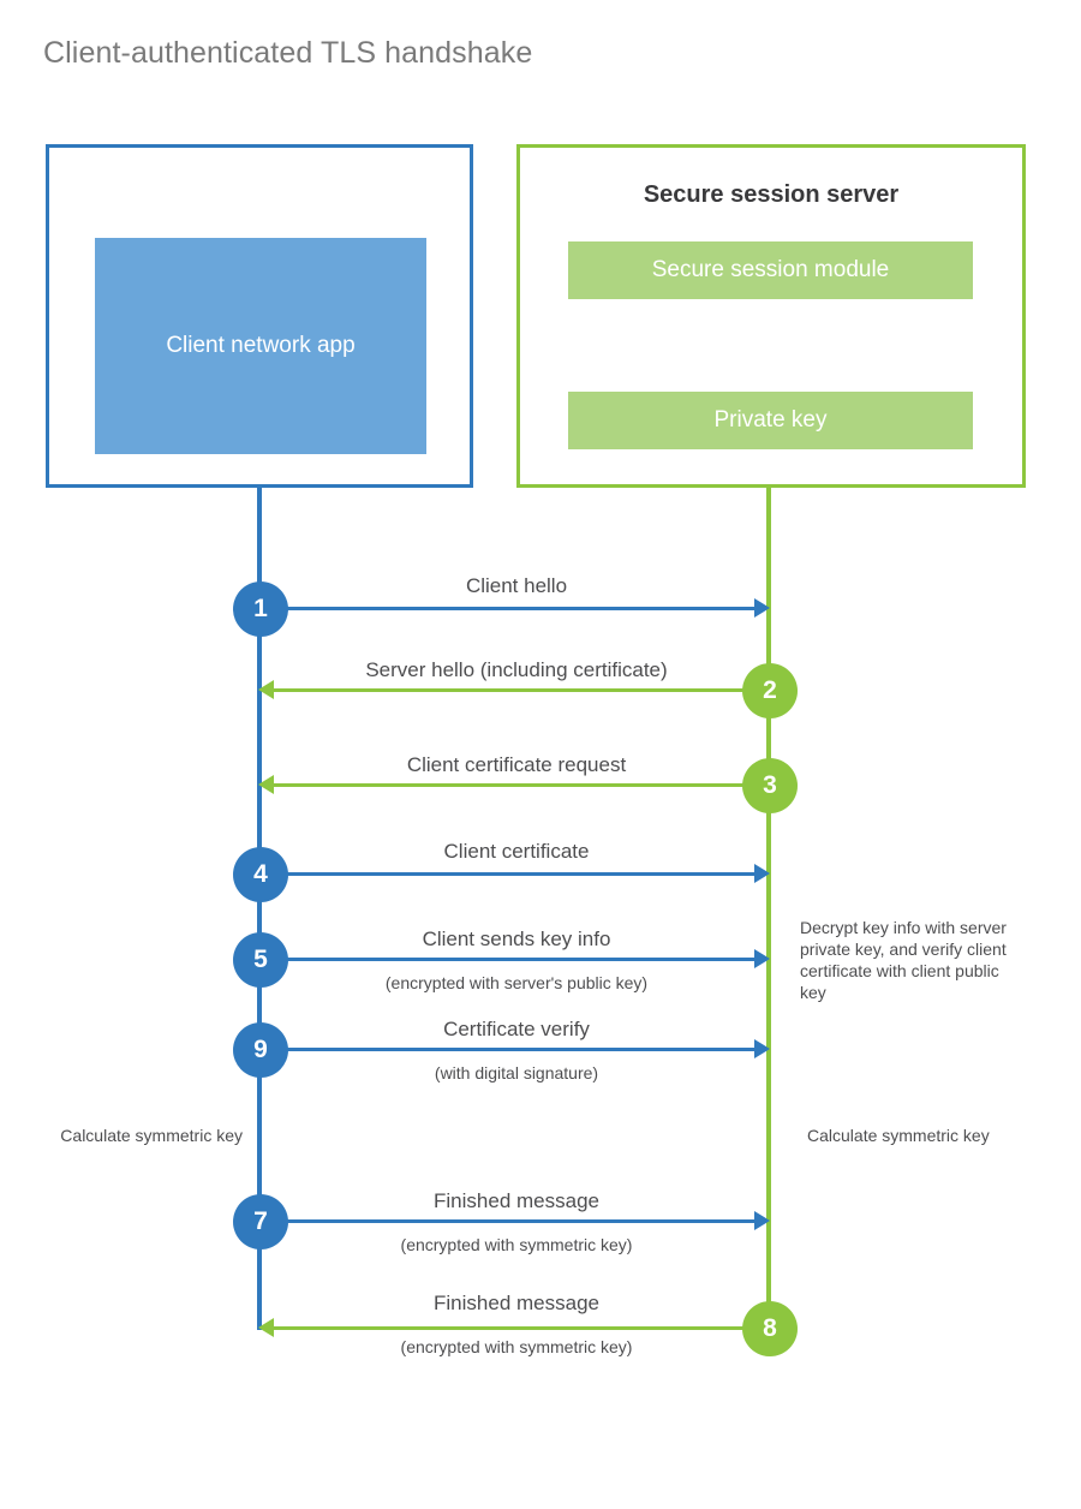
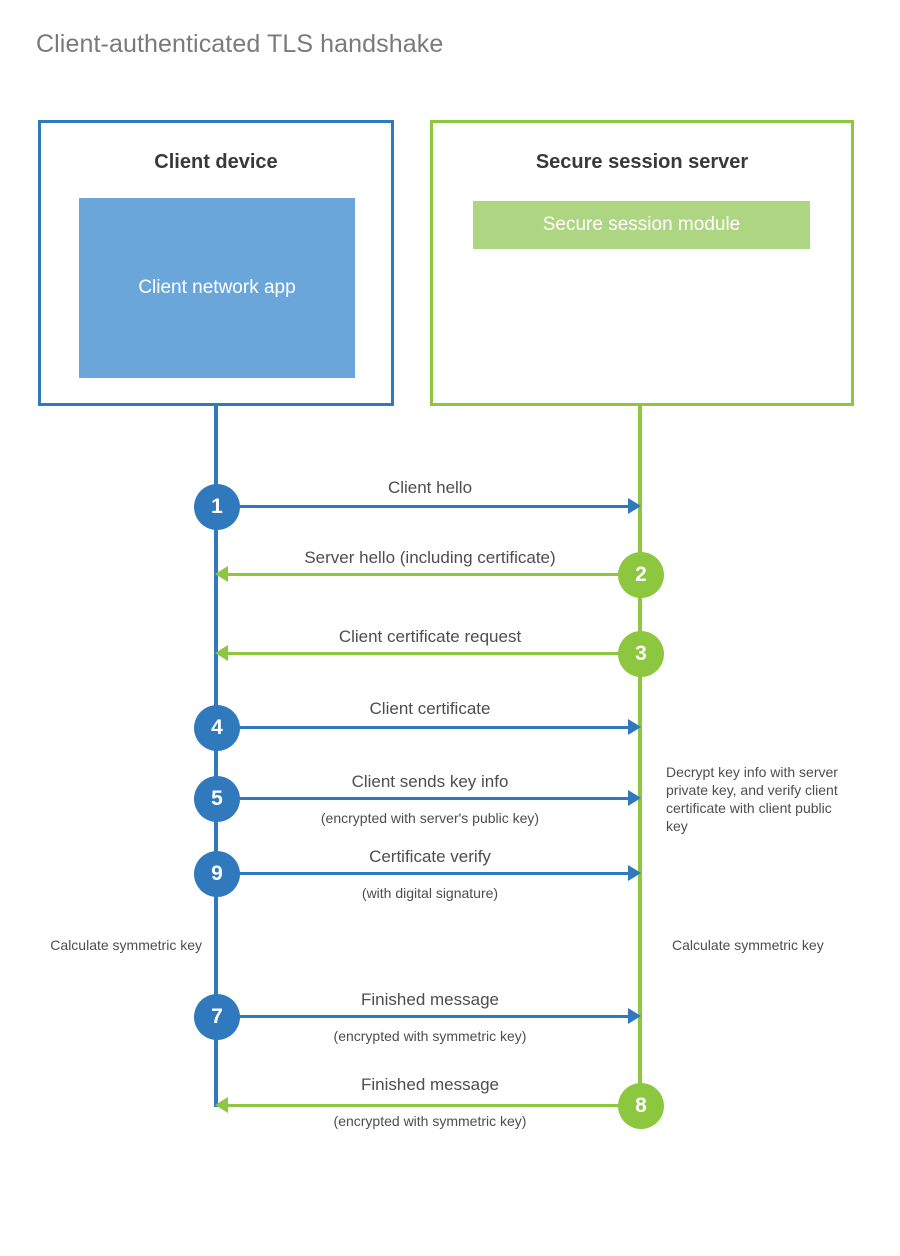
  Client-authenticated TLS handshake
+ Client device
  Client network app
  Secure session server
  Secure session module
- Private key
  1
  Client hello
  2
  Server hello (including certificate)
  3
  Client certificate request
  4
  Client certificate
  5
  Client sends key info
  (encrypted with server's public key)
  9
  Certificate verify
  (with digital signature)
  7
  Finished message
  (encrypted with symmetric key)
  8
  Finished message
  (encrypted with symmetric key)
  Decrypt key info with server private key, and verify client certificate with client public key
  Calculate symmetric key
  Calculate symmetric key
